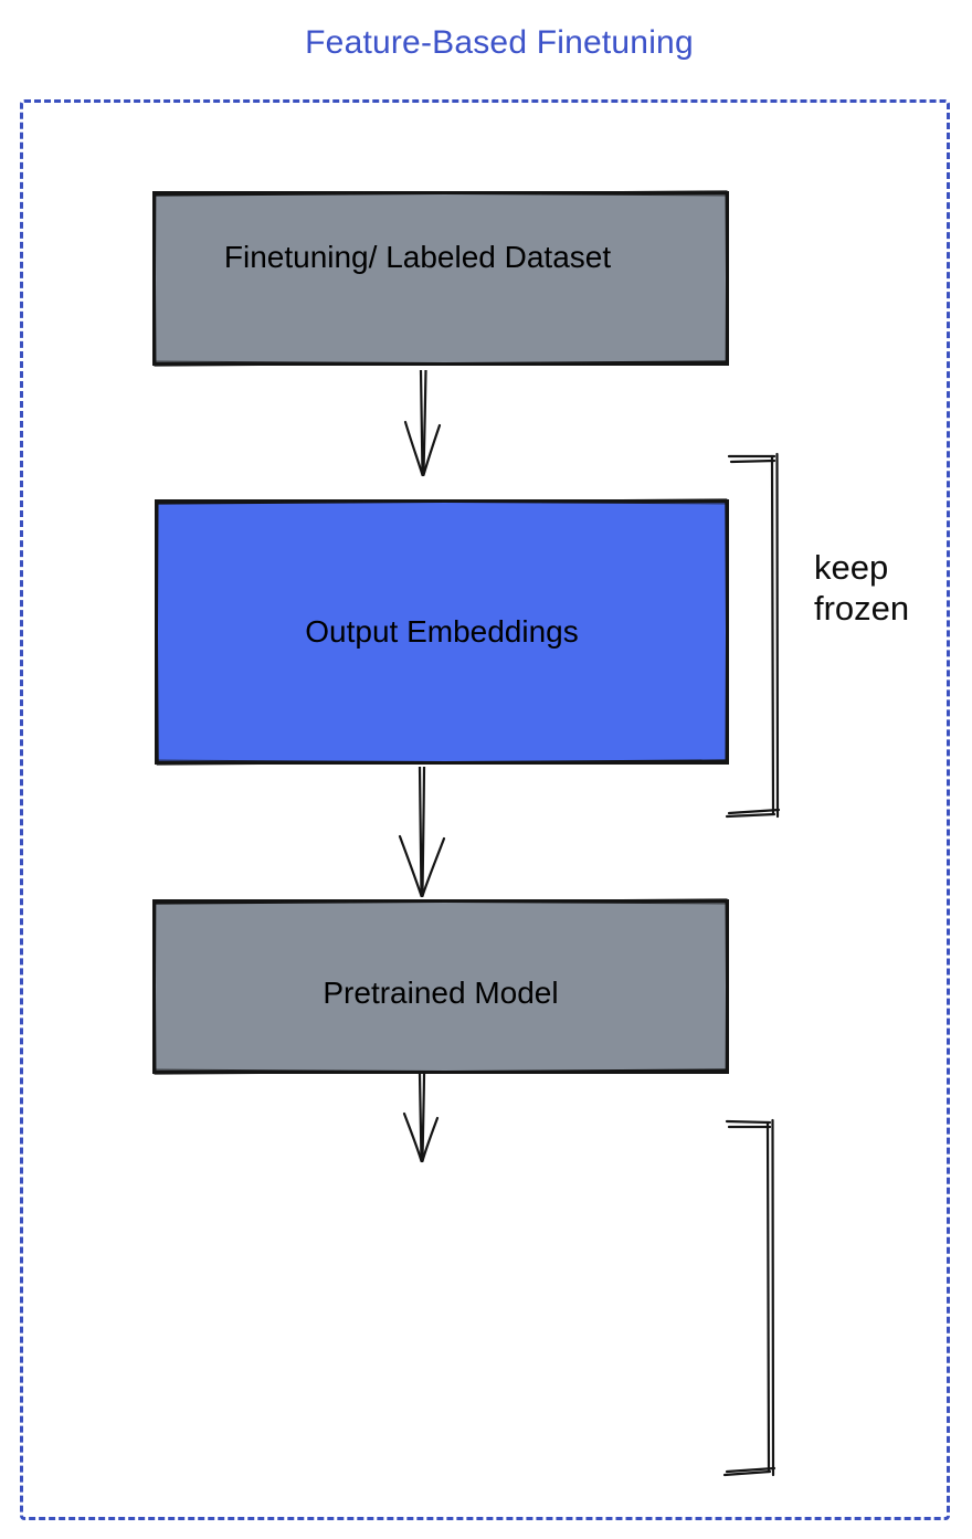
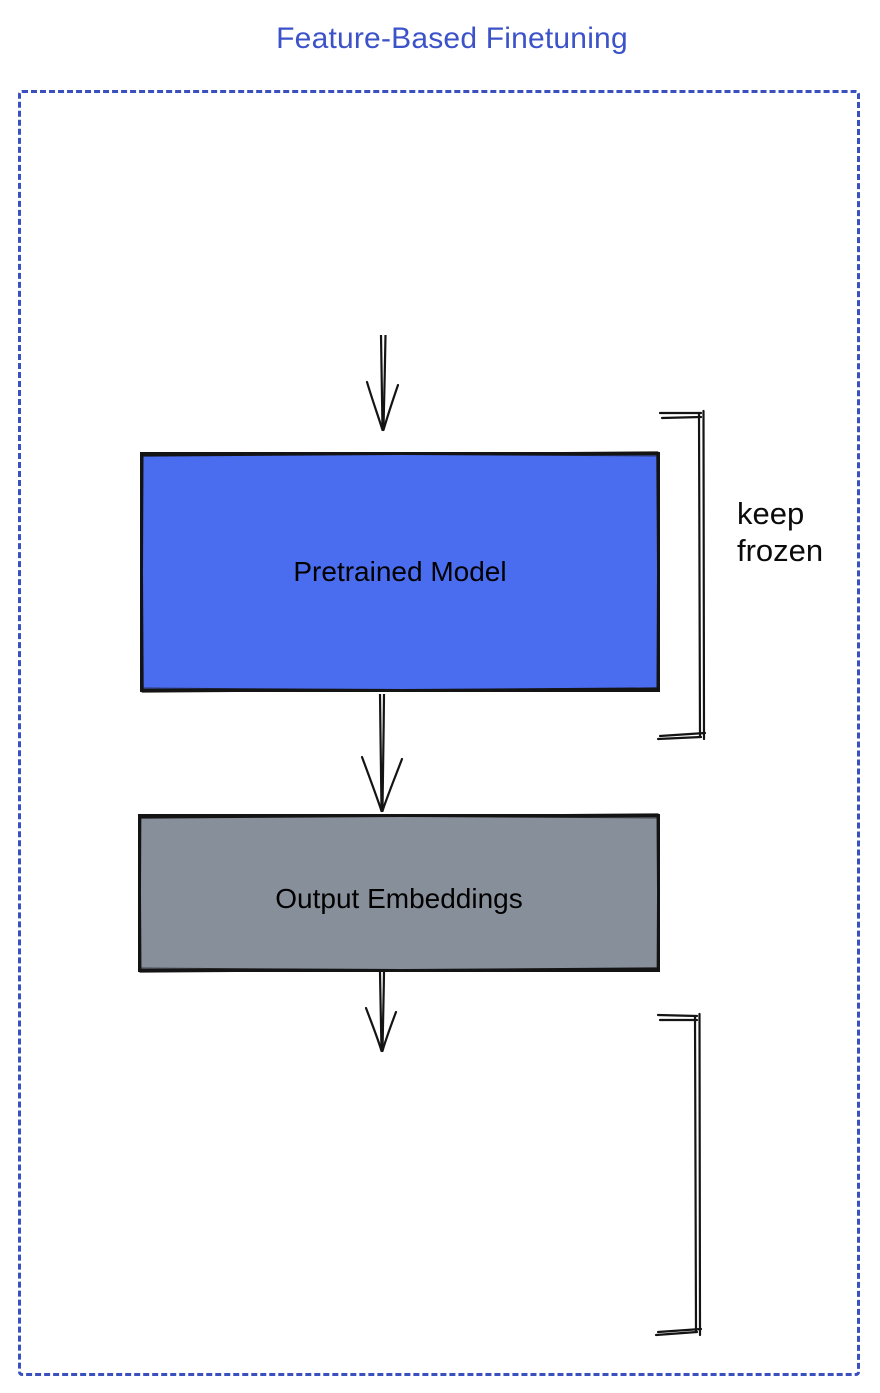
  Feature-Based Finetuning
- Finetuning/ Labeled Dataset
- Output Embeddings
+ Pretrained Model
  keep
  frozen
- Pretrained Model
+ Output Embeddings
